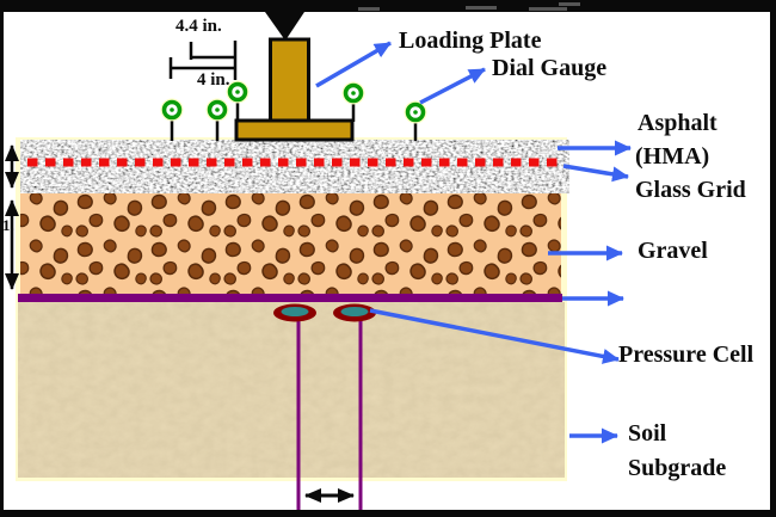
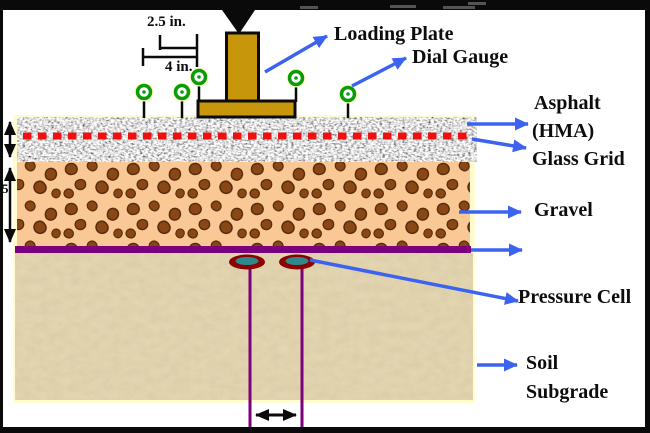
  Loading Plate
  Dial Gauge
  Asphalt
  (HMA)
  Glass Grid
  Gravel
  Pressure Cell
  Soil
  Subgrade
- 4.4 in.
+ 2.5 in.
  4 in.
- 1.
+ 5.
